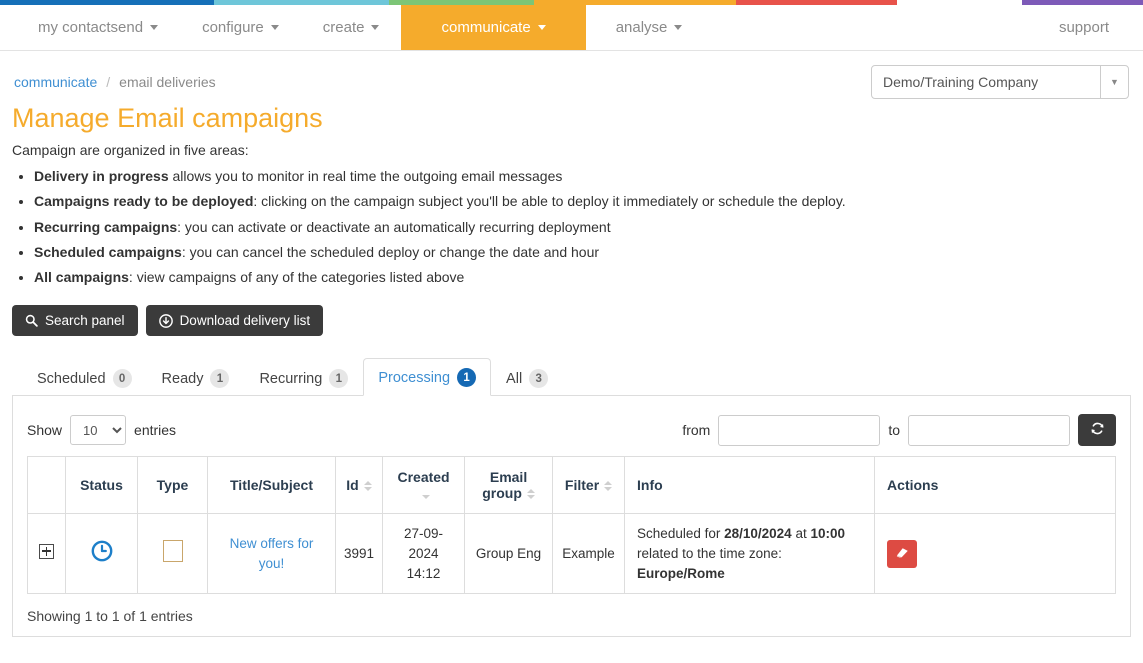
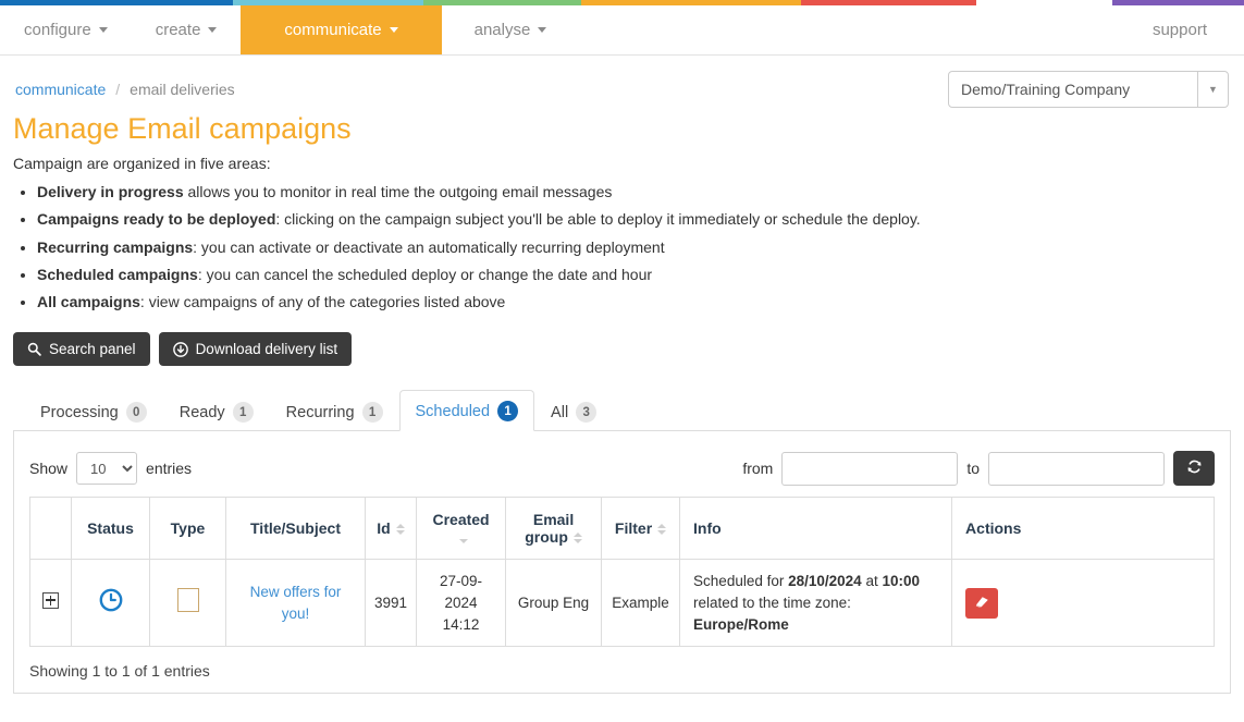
- my contactsend
  configure
  create
  communicate
  analyse
  support
  communicate
  /
  email deliveries
  Demo/Training Company
  ▼
  Manage Email campaigns
  Campaign are organized in five areas:
  Delivery in progress allows you to monitor in real time the outgoing email messages
  Campaigns ready to be deployed: clicking on the campaign subject you'll be able to deploy it immediately or schedule the deploy.
  Recurring campaigns: you can activate or deactivate an automatically recurring deployment
  Scheduled campaigns: you can cancel the scheduled deploy or change the date and hour
  All campaigns: view campaigns of any of the categories listed above
  Search panel
  Download delivery list
- Scheduled
+ Processing
  0
  Ready
  1
  Recurring
  1
- Processing
+ Scheduled
  1
  All
  3
  Show
  10
  entries
  from
  to
  	Status	Type	Title/Subject	Id	Created	Email group	Filter	Info	Actions
  			New offers for you!	3991	27-09-2024 14:12	Group Eng	Example	Scheduled for 28/10/2024 at 10:00 related to the time zone: Europe/Rome
  Showing 1 to 1 of 1 entries
